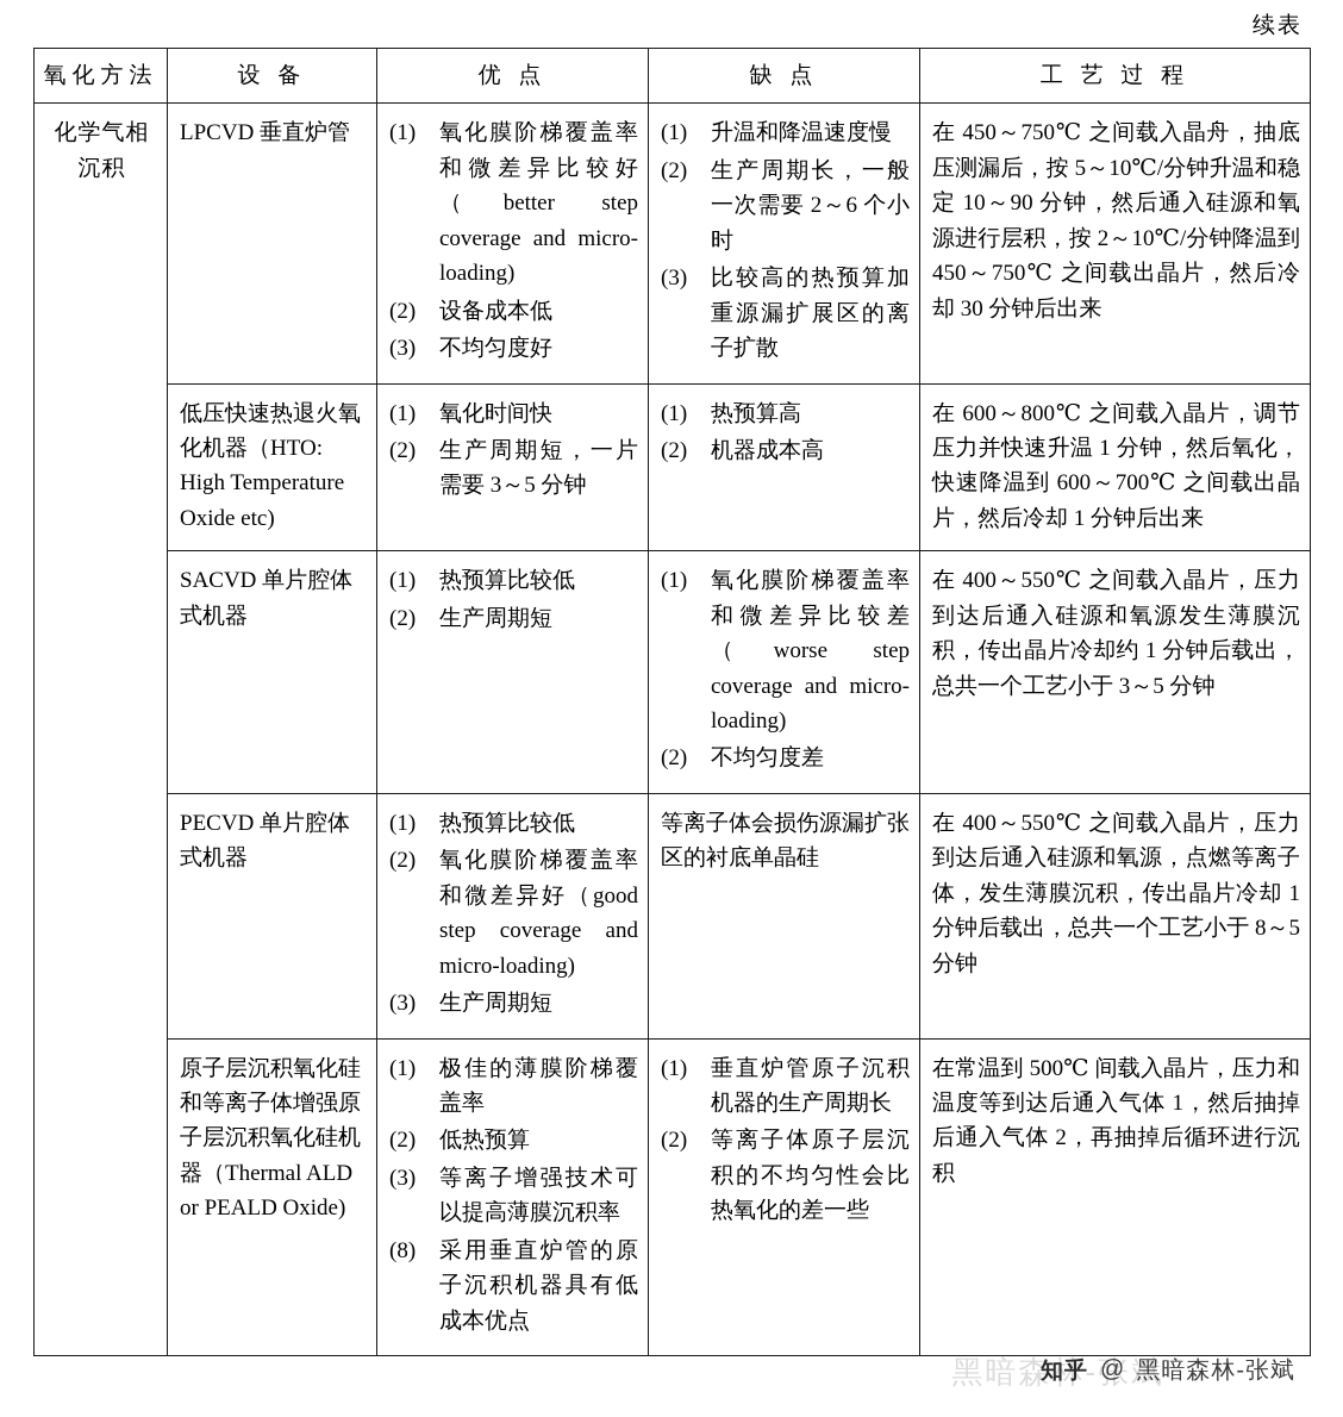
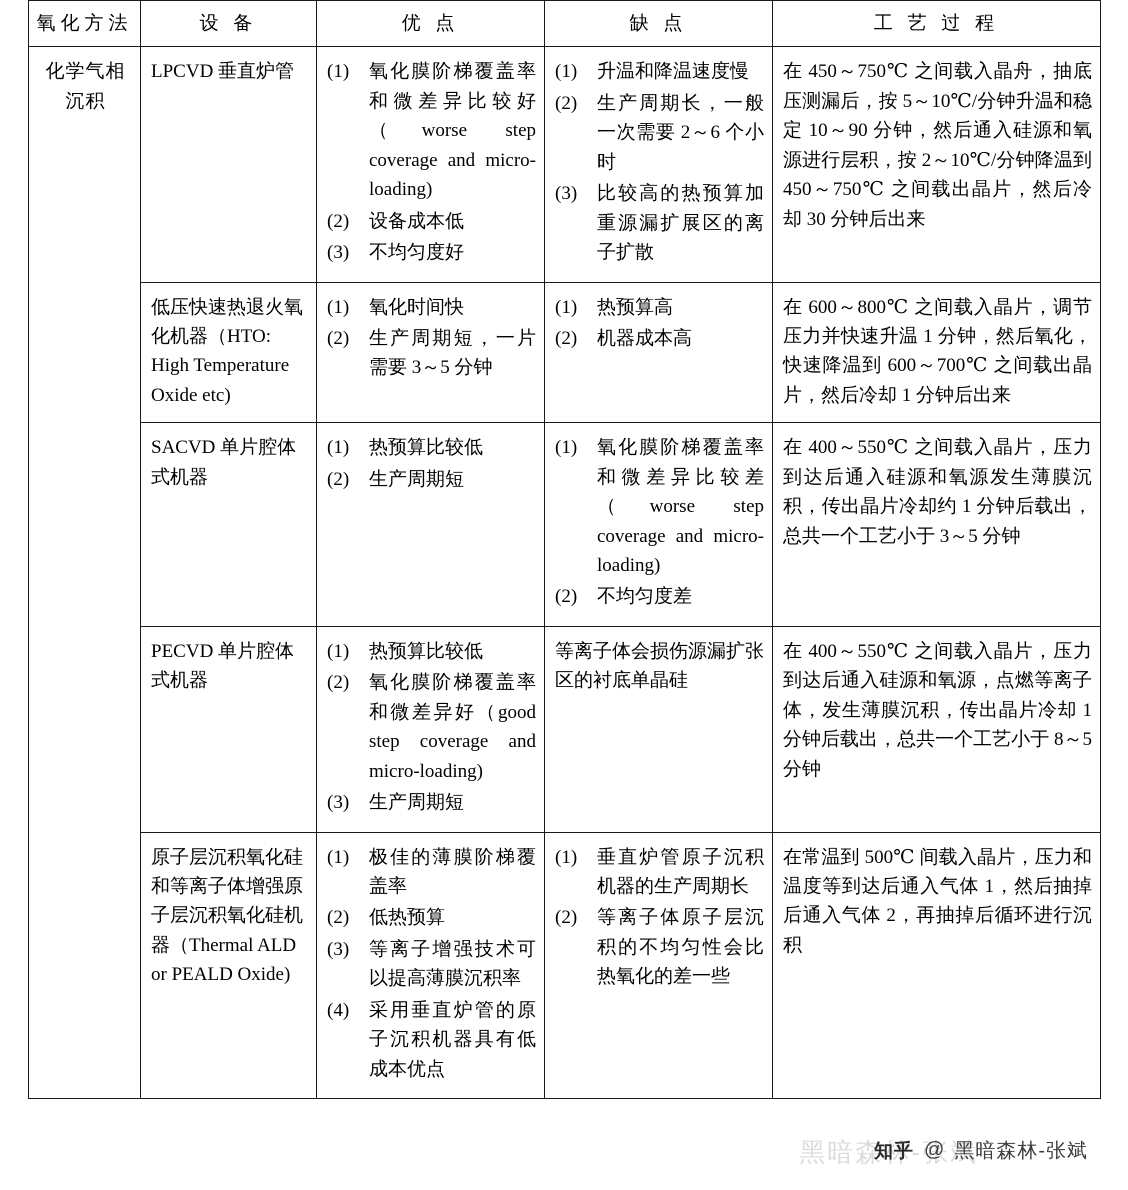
- 续表
  氧化方法	设 备	优 点	缺 点	工 艺 过 程
- 化学气相沉积	LPCVD 垂直炉管	(1) 氧化膜阶梯覆盖率和微差异比较好（better step coverage and micro-loading) (2) 设备成本低 (3) 不均匀度好	(1) 升温和降温速度慢 (2) 生产周期长，一般一次需要 2～6 个小时 (3) 比较高的热预算加重源漏扩展区的离子扩散	在 450～750℃ 之间载入晶舟，抽底压测漏后，按 5～10℃/分钟升温和稳定 10～90 分钟，然后通入硅源和氧源进行层积，按 2～10℃/分钟降温到 450～750℃ 之间载出晶片，然后冷却 30 分钟后出来
+ 化学气相沉积	LPCVD 垂直炉管	(1) 氧化膜阶梯覆盖率和微差异比较好（worse step coverage and micro-loading) (2) 设备成本低 (3) 不均匀度好	(1) 升温和降温速度慢 (2) 生产周期长，一般一次需要 2～6 个小时 (3) 比较高的热预算加重源漏扩展区的离子扩散	在 450～750℃ 之间载入晶舟，抽底压测漏后，按 5～10℃/分钟升温和稳定 10～90 分钟，然后通入硅源和氧源进行层积，按 2～10℃/分钟降温到 450～750℃ 之间载出晶片，然后冷却 30 分钟后出来
  低压快速热退火氧化机器（HTO: High Temperature Oxide etc)	(1) 氧化时间快 (2) 生产周期短，一片需要 3～5 分钟	(1) 热预算高 (2) 机器成本高	在 600～800℃ 之间载入晶片，调节压力并快速升温 1 分钟，然后氧化，快速降温到 600～700℃ 之间载出晶片，然后冷却 1 分钟后出来
  SACVD 单片腔体式机器	(1) 热预算比较低 (2) 生产周期短	(1) 氧化膜阶梯覆盖率和微差异比较差（worse step coverage and micro-loading) (2) 不均匀度差	在 400～550℃ 之间载入晶片，压力到达后通入硅源和氧源发生薄膜沉积，传出晶片冷却约 1 分钟后载出，总共一个工艺小于 3～5 分钟
  PECVD 单片腔体式机器	(1) 热预算比较低 (2) 氧化膜阶梯覆盖率和微差异好（good step coverage and micro-loading) (3) 生产周期短	等离子体会损伤源漏扩张区的衬底单晶硅	在 400～550℃ 之间载入晶片，压力到达后通入硅源和氧源，点燃等离子体，发生薄膜沉积，传出晶片冷却 1 分钟后载出，总共一个工艺小于 8～5 分钟
- 原子层沉积氧化硅和等离子体增强原子层沉积氧化硅机器（Thermal ALD or PEALD Oxide)	(1) 极佳的薄膜阶梯覆盖率 (2) 低热预算 (3) 等离子增强技术可以提高薄膜沉积率 (8) 采用垂直炉管的原子沉积机器具有低成本优点	(1) 垂直炉管原子沉积机器的生产周期长 (2) 等离子体原子层沉积的不均匀性会比热氧化的差一些	在常温到 500℃ 间载入晶片，压力和温度等到达后通入气体 1，然后抽掉后通入气体 2，再抽掉后循环进行沉积
+ 原子层沉积氧化硅和等离子体增强原子层沉积氧化硅机器（Thermal ALD or PEALD Oxide)	(1) 极佳的薄膜阶梯覆盖率 (2) 低热预算 (3) 等离子增强技术可以提高薄膜沉积率 (4) 采用垂直炉管的原子沉积机器具有低成本优点	(1) 垂直炉管原子沉积机器的生产周期长 (2) 等离子体原子层沉积的不均匀性会比热氧化的差一些	在常温到 500℃ 间载入晶片，压力和温度等到达后通入气体 1，然后抽掉后通入气体 2，再抽掉后循环进行沉积
  黑暗森林-张斌
  知乎
  @
  黑暗森林-张斌
